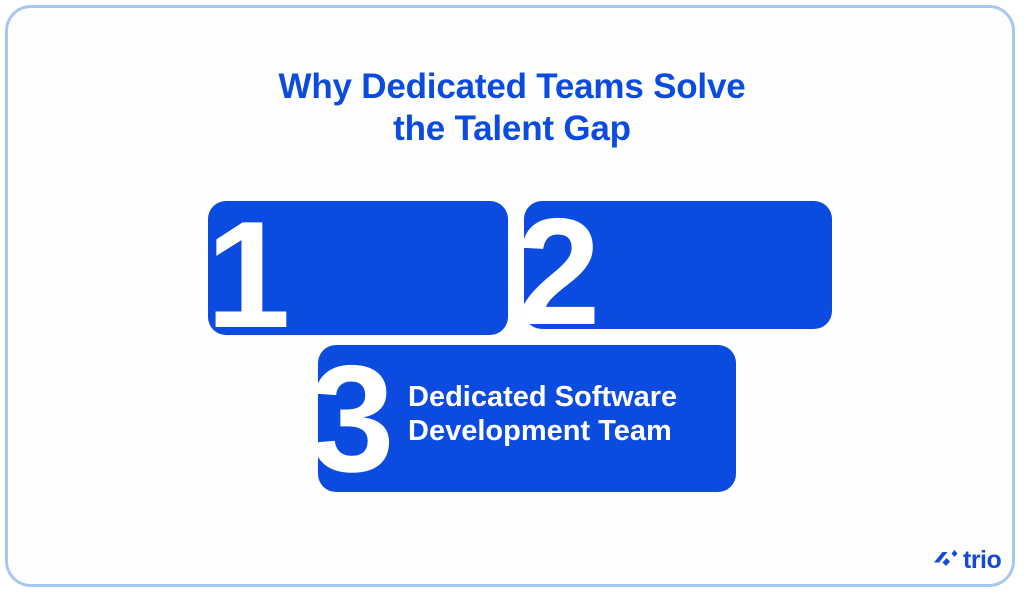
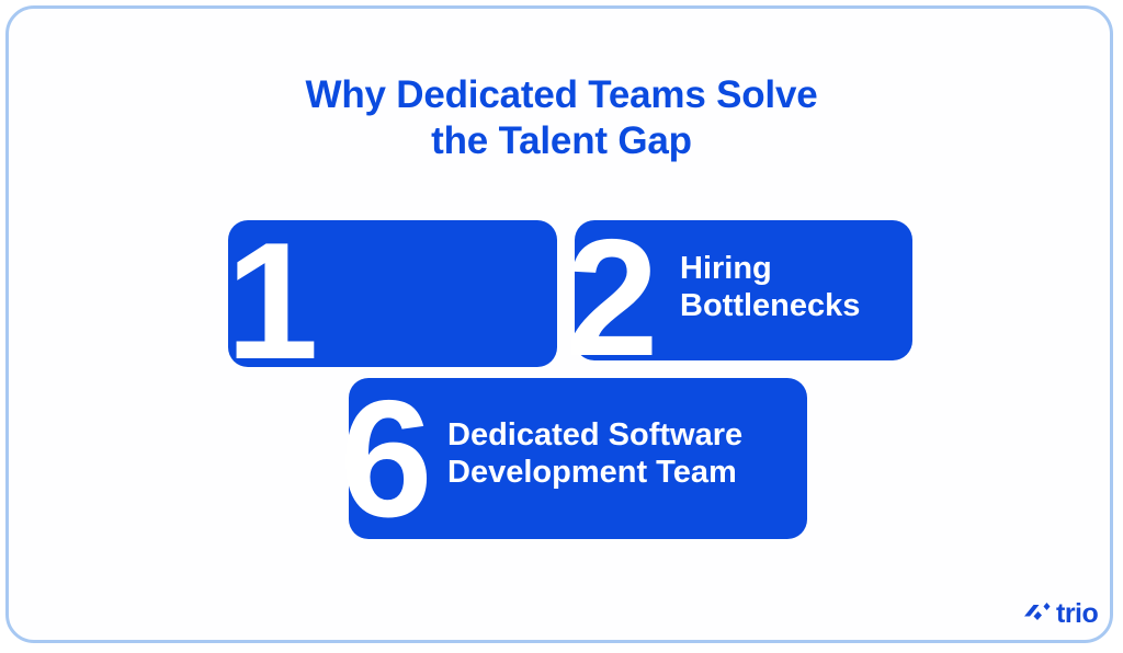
  Why Dedicated Teams Solve
  the Talent Gap
  1
  2
+ Hiring
+ Bottlenecks
- 3
+ 6
  Dedicated Software
  Development Team
  trio
